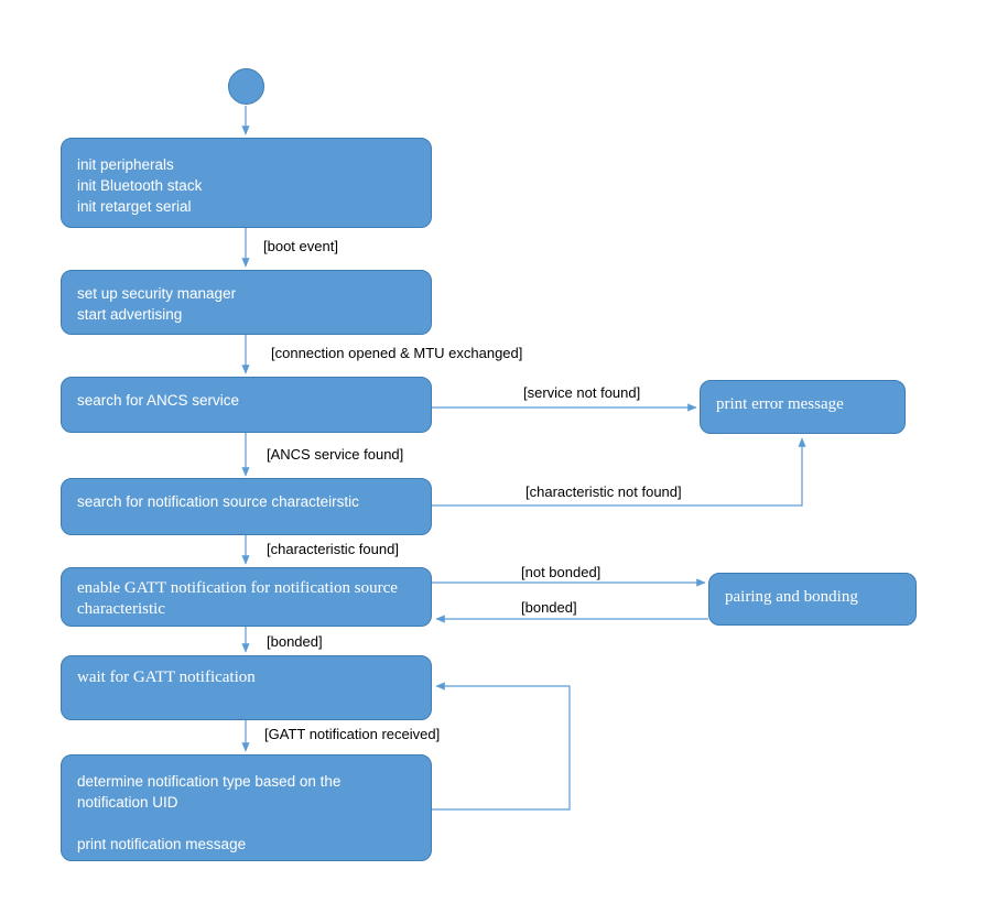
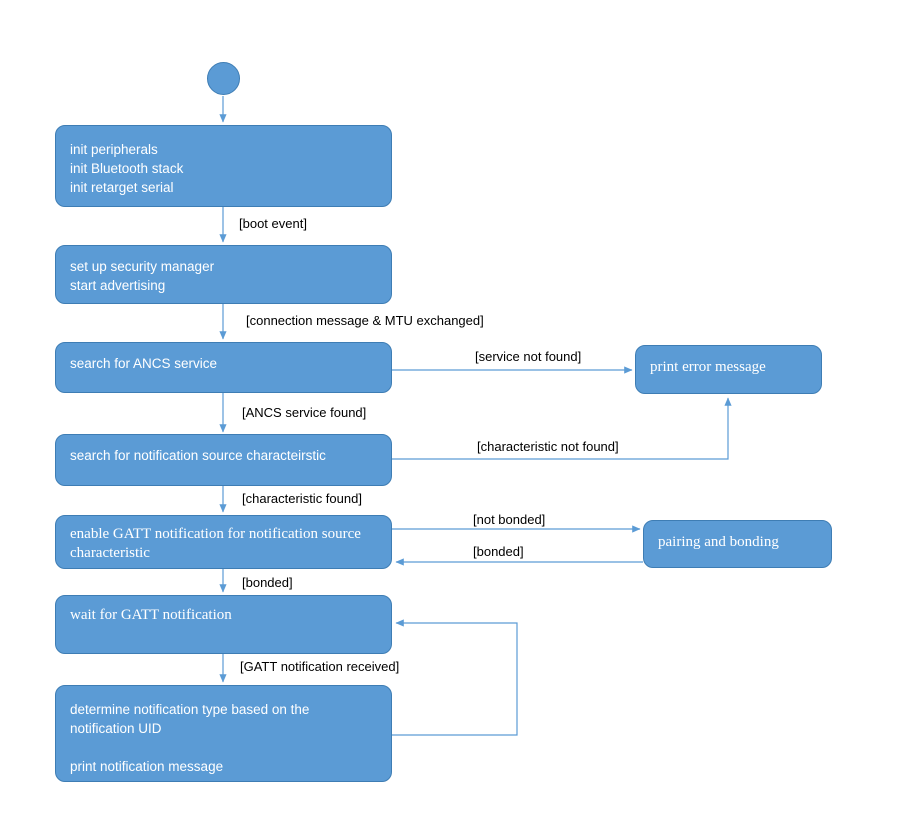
  init peripherals
  init Bluetooth stack
  init retarget serial
  set up security manager
  start advertising
  search for ANCS service
  search for notification source characteirstic
  enable GATT notification for notification source
  characteristic
  wait for GATT notification
  determine notification type based on the
  notification UID
  print notification message
  print error message
  pairing and bonding
  [boot event]
- [connection opened & MTU exchanged]
+ [connection message & MTU exchanged]
  [service not found]
  [ANCS service found]
  [characteristic not found]
  [characteristic found]
  [not bonded]
  [bonded]
  [bonded]
  [GATT notification received]
